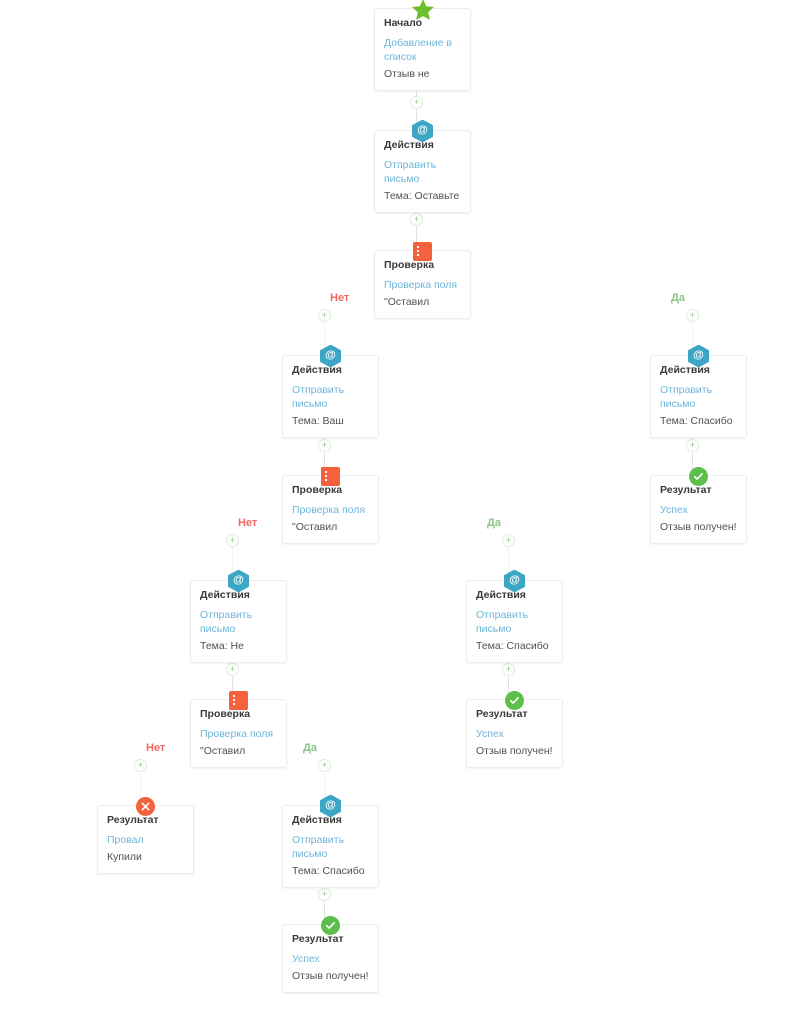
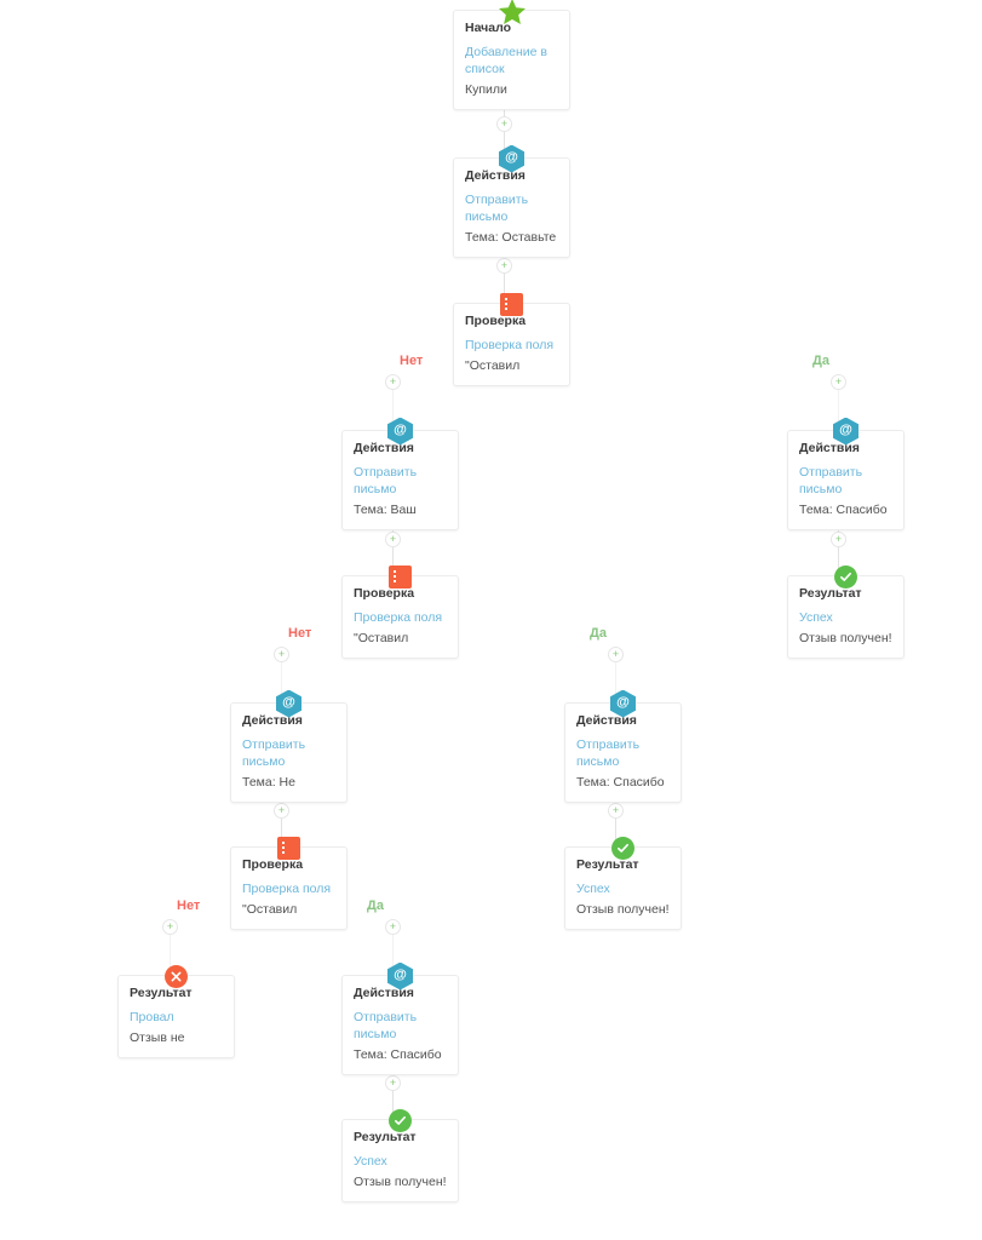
  +
  +
  +
  Нет
  +
  Да
  +
  +
  +
  Нет
  +
  Да
  +
  +
  +
  Нет
  +
  Да
  +
  Начало
  Добавление в список
- Отзыв не
+ Купили
  @
  Действия
  Отправить письмо
  Тема: Оставьте
  Проверка
  Проверка поля
  "Оставил
  @
  Действия
  Отправить письмо
  Тема: Ваш
  @
  Действия
  Отправить письмо
  Тема: Спасибо
  Результат
  Успех
  Отзыв получен!
  Проверка
  Проверка поля
  "Оставил
  @
  Действия
  Отправить письмо
  Тема: Не
  @
  Действия
  Отправить письмо
  Тема: Спасибо
  Результат
  Успех
  Отзыв получен!
  Проверка
  Проверка поля
  "Оставил
  Результат
  Провал
- Купили
+ Отзыв не
  @
  Действия
  Отправить письмо
  Тема: Спасибо
  Результат
  Успех
  Отзыв получен!
